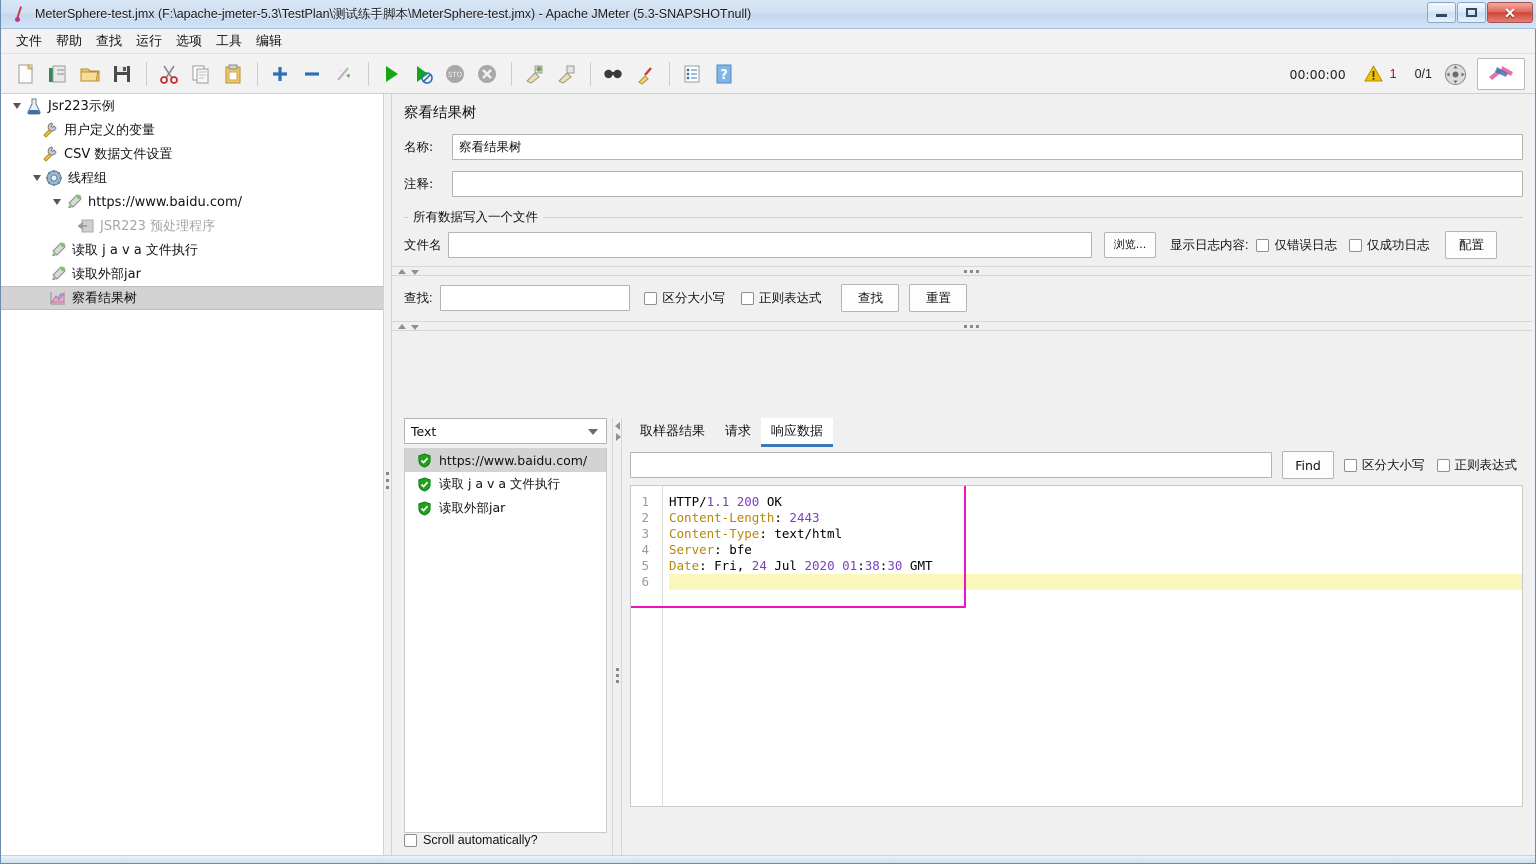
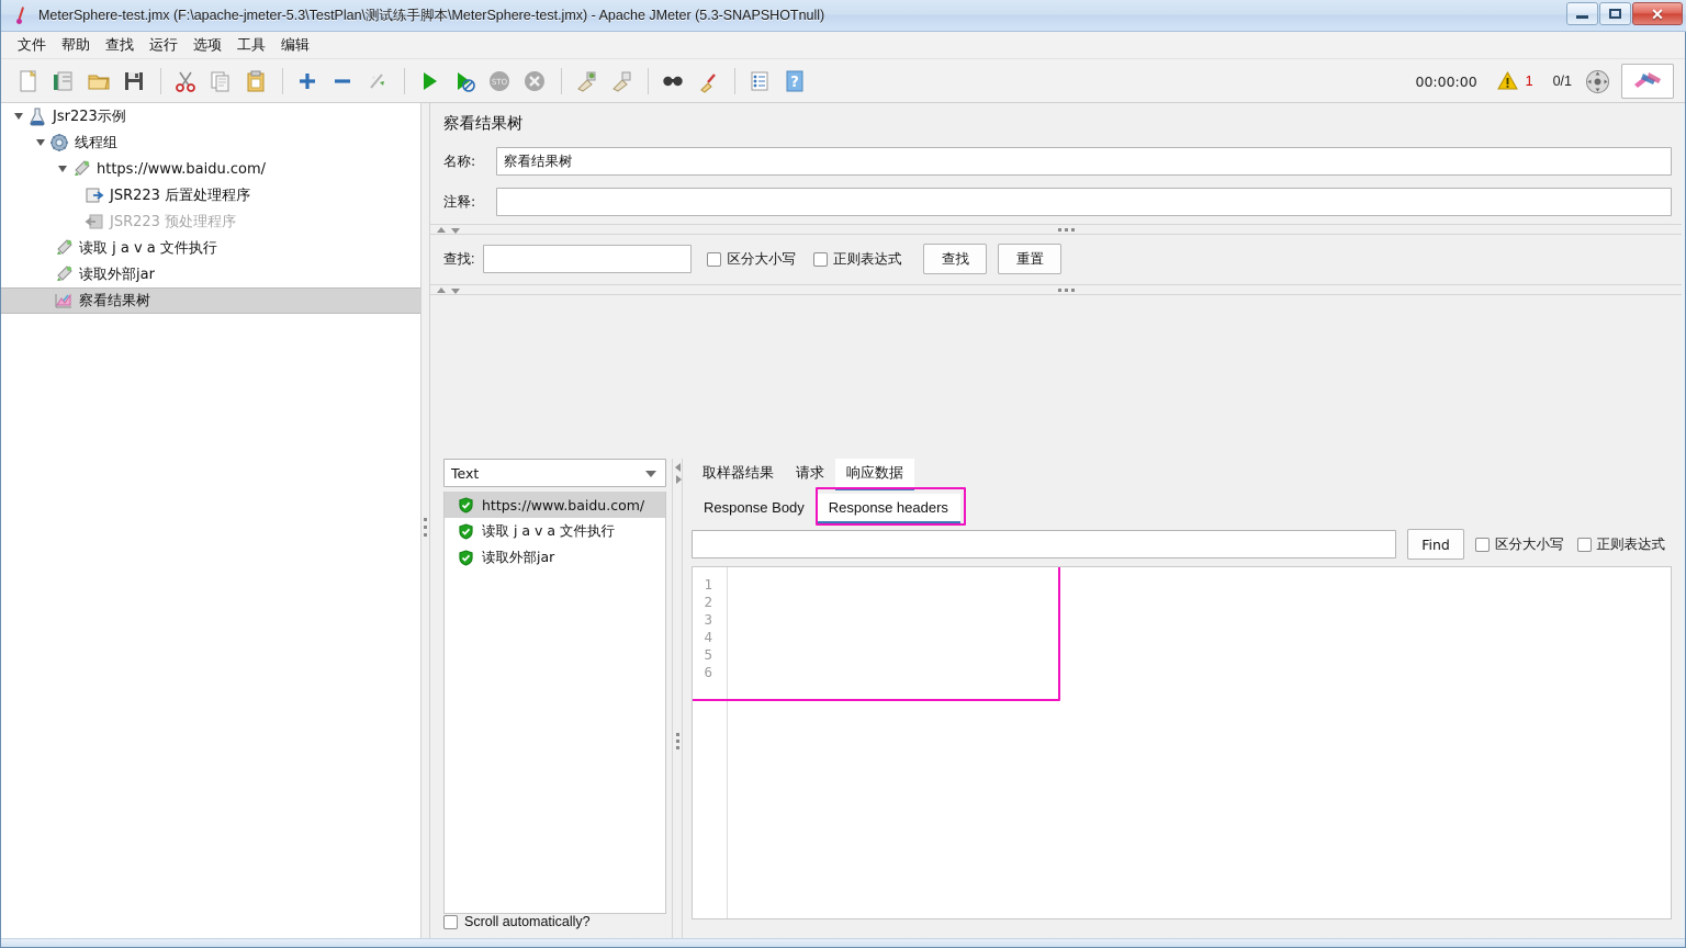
  MeterSphere-test.jmx (F:\apache-jmeter-5.3\TestPlan\测试练手脚本\MeterSphere-test.jmx) - Apache JMeter (5.3-SNAPSHOTnull)
  ✕
  文件
  帮助
  查找
  运行
  选项
  工具
  编辑
  STO
  ?
  00:00:00
  1
  0/1
  Jsr223示例
- 用户定义的变量
- CSV 数据文件设置
  线程组
  https://www.baidu.com/
+ JSR223 后置处理程序
  JSR223 预处理程序
  读取 j a v a 文件执行
  读取外部jar
  察看结果树
  察看结果树
  名称:
  察看结果树
  注释:
- 所有数据写入一个文件
- 文件名
- 浏览...
- 显示日志内容:
- 仅错误日志
- 仅成功日志
- 配置
  查找:
  区分大小写
  正则表达式
  查找
  重置
  Text
  https://www.baidu.com/
  读取 j a v a 文件执行
  读取外部jar
  Scroll automatically?
  取样器结果
  请求
  响应数据
+ Response Body
+ Response headers
  Find
  区分大小写
  正则表达式
  1
  2
  3
  4
  5
  6
- HTTP/1.1 200 OK
- Content-Length: 2443
- Content-Type: text/html
- Server: bfe
- Date: Fri, 24 Jul 2020 01:38:30 GMT
